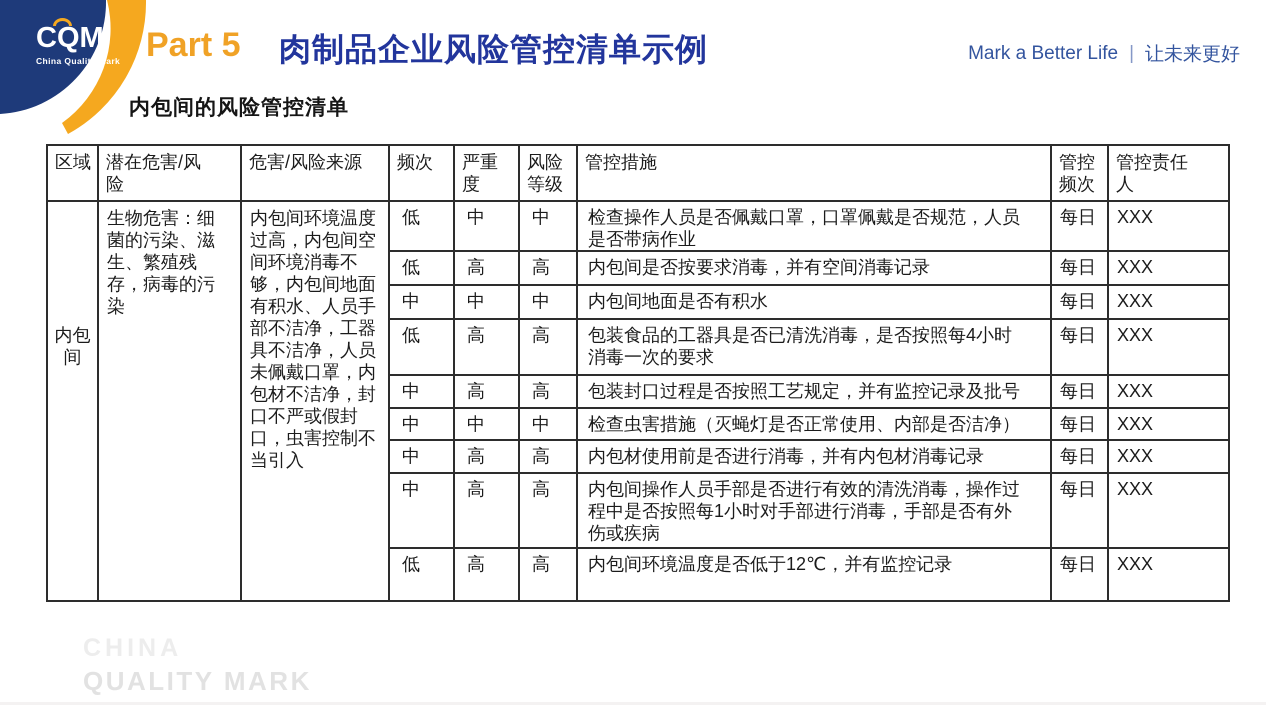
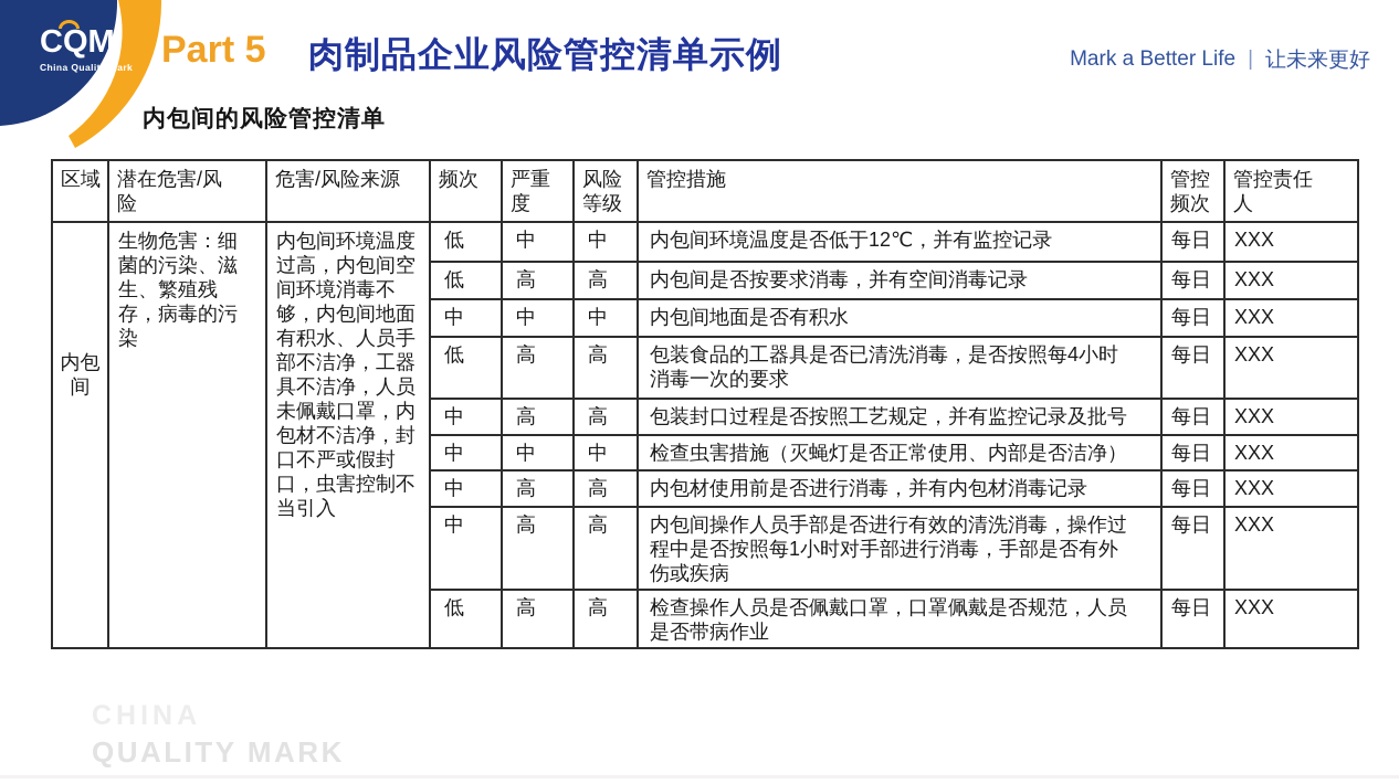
  CQM
  China Quality Mark
  Part 5
  肉制品企业风险管控清单示例
  Mark a Better Life
  |
  让未来更好
  内包间的风险管控清单
  区域	潜在危害/风险	危害/风险来源	频次	严重度	风险等级	管控措施	管控频次	管控责任人
- 内包间	生物危害：细菌的污染、滋生、繁殖残存，病毒的污染	内包间环境温度过高，内包间空间环境消毒不够，内包间地面有积水、人员手部不洁净，工器具不洁净，人员未佩戴口罩，内包材不洁净，封口不严或假封口，虫害控制不当引入	低	中	中	检查操作人员是否佩戴口罩，口罩佩戴是否规范，人员是否带病作业	每日	XXX
+ 内包间	生物危害：细菌的污染、滋生、繁殖残存，病毒的污染	内包间环境温度过高，内包间空间环境消毒不够，内包间地面有积水、人员手部不洁净，工器具不洁净，人员未佩戴口罩，内包材不洁净，封口不严或假封口，虫害控制不当引入	低	中	中	内包间环境温度是否低于12℃，并有监控记录	每日	XXX
  低	高	高	内包间是否按要求消毒，并有空间消毒记录	每日	XXX
  中	中	中	内包间地面是否有积水	每日	XXX
  低	高	高	包装食品的工器具是否已清洗消毒，是否按照每4小时消毒一次的要求	每日	XXX
  中	高	高	包装封口过程是否按照工艺规定，并有监控记录及批号	每日	XXX
  中	中	中	检查虫害措施（灭蝇灯是否正常使用、内部是否洁净）	每日	XXX
  中	高	高	内包材使用前是否进行消毒，并有内包材消毒记录	每日	XXX
  中	高	高	内包间操作人员手部是否进行有效的清洗消毒，操作过程中是否按照每1小时对手部进行消毒，手部是否有外伤或疾病	每日	XXX
- 低	高	高	内包间环境温度是否低于12℃，并有监控记录	每日	XXX
+ 低	高	高	检查操作人员是否佩戴口罩，口罩佩戴是否规范，人员是否带病作业	每日	XXX
  QUALITY MARK
